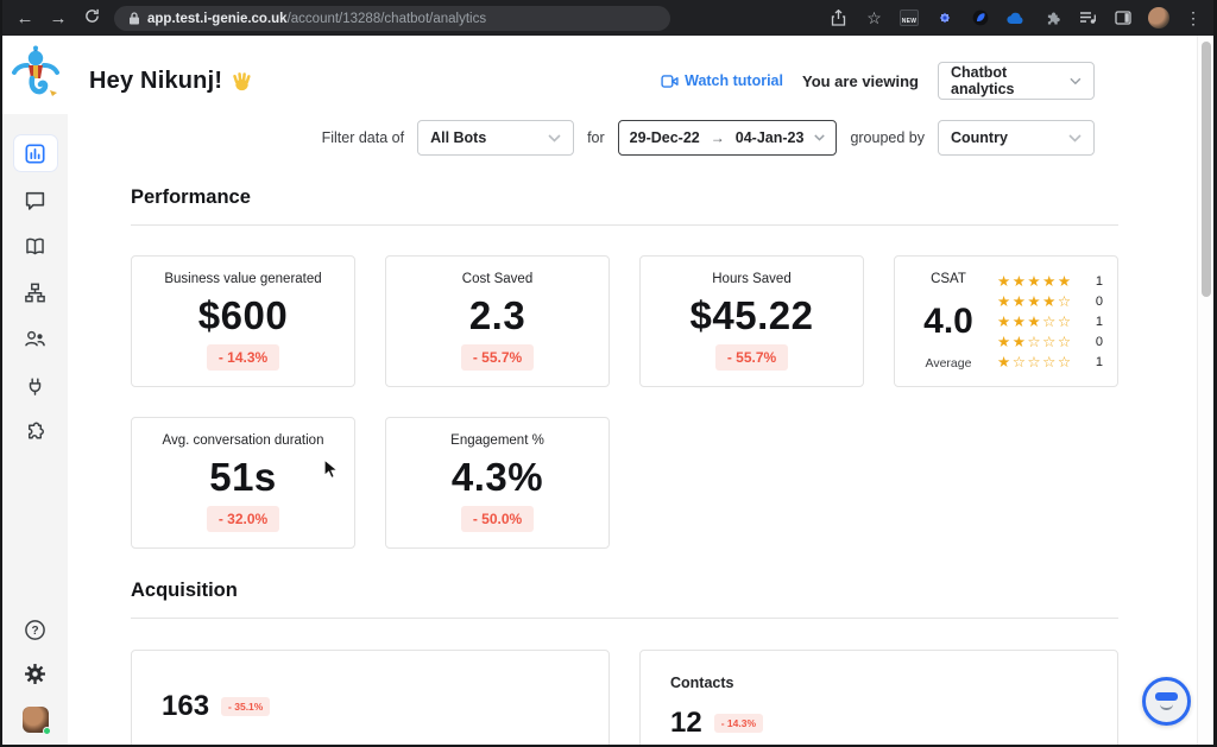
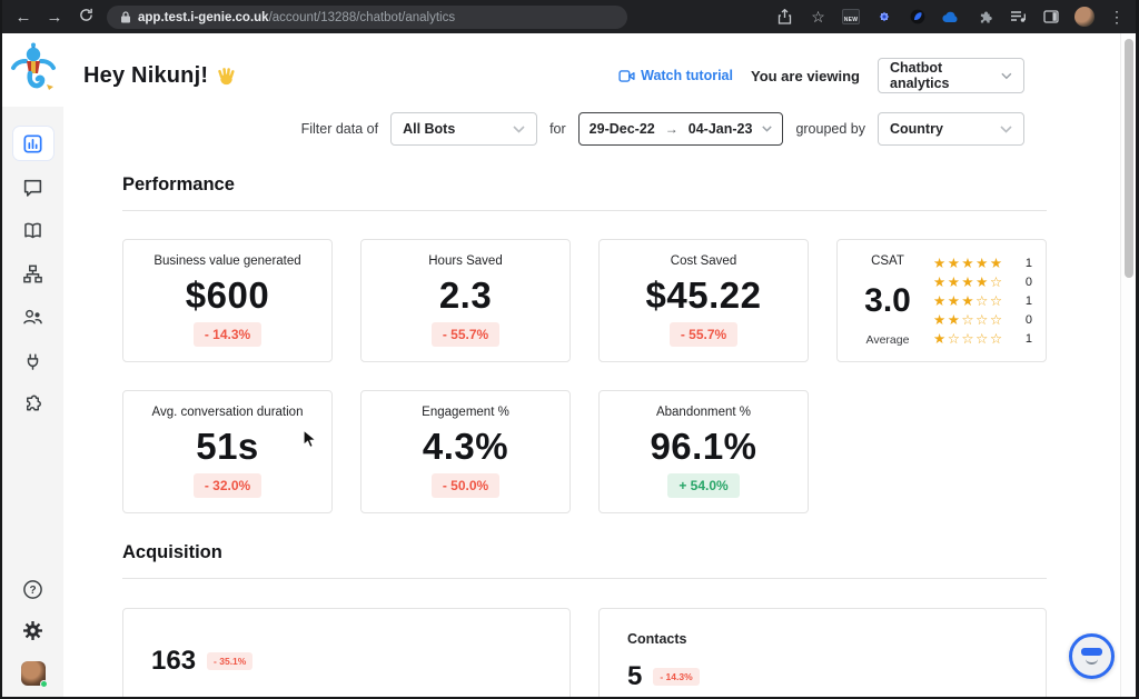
  ←
  →
  app.test.i-genie.co.uk/account/13288/chatbot/analytics
  ☆
  ⋮
  ?
  Hey Nikunj!
  Watch tutorial
  You are viewing
  Chatbot analytics
  Filter data of
  All Bots
  for
  29-Dec-22
  →
  04-Jan-23
  grouped by
  Country
  Performance
  Business value generated
  $600
  - 14.3%
- Cost Saved
+ Hours Saved
  2.3
  - 55.7%
- Hours Saved
+ Cost Saved
  $45.22
  - 55.7%
  CSAT
- 4.0
+ 3.0
  Average
  ★★★★★
  1
  ★★★★☆
  0
  ★★★☆☆
  1
  ★★☆☆☆
  0
  ★☆☆☆☆
  1
  Avg. conversation duration
  51s
  - 32.0%
  Engagement %
  4.3%
  - 50.0%
+ Abandonment %
+ 96.1%
+ + 54.0%
  Acquisition
  163
  - 35.1%
  Contacts
- 12
+ 5
  - 14.3%
